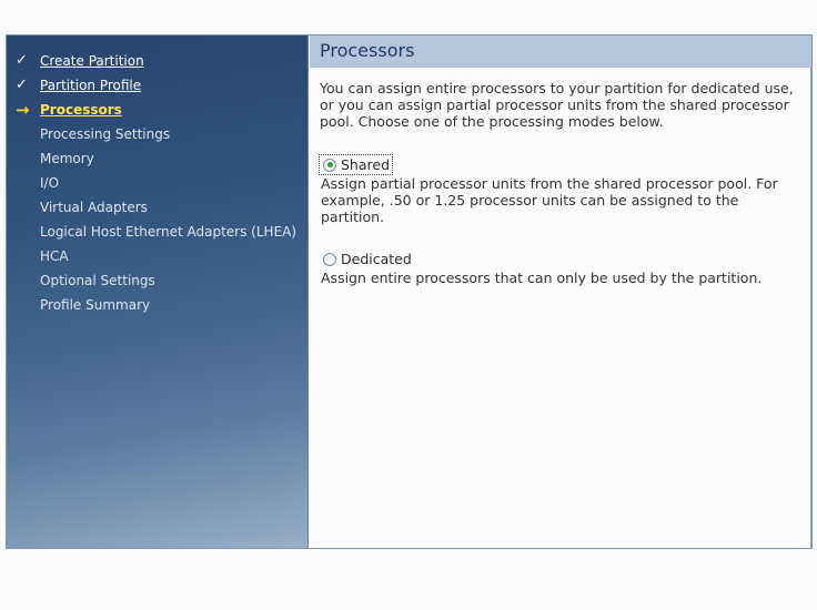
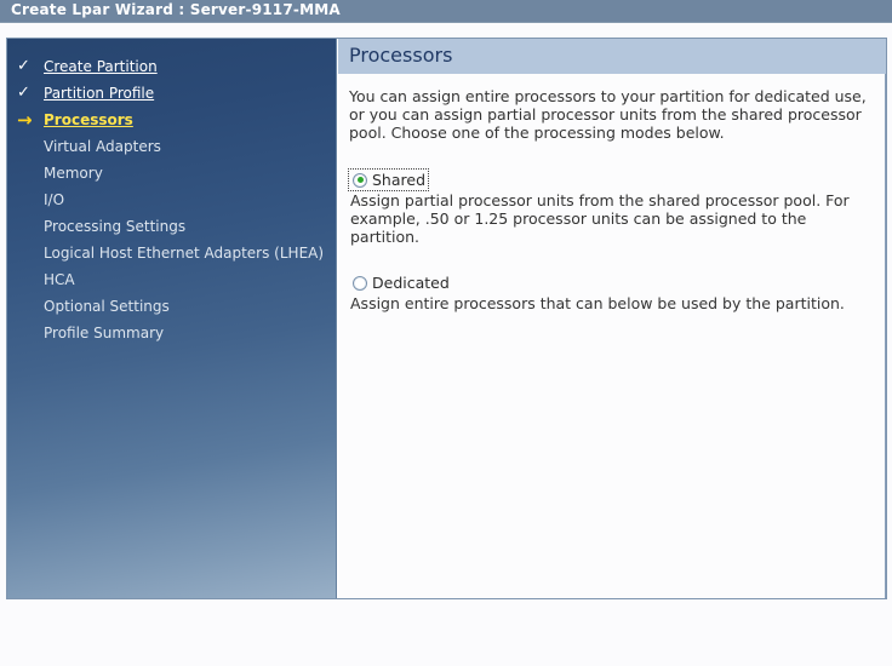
+ Create Lpar Wizard : Server-9117-MMA
  ✓
  Create Partition
  ✓
  Partition Profile
  →
  Processors
- Processing Settings
+ Virtual Adapters
  Memory
  I/O
- Virtual Adapters
+ Processing Settings
  Logical Host Ethernet Adapters (LHEA)
  HCA
  Optional Settings
  Profile Summary
  Processors
  You can assign entire processors to your partition for dedicated use, or you can assign partial processor units from the shared processor pool. Choose one of the processing modes below.
  Shared
  Assign partial processor units from the shared processor pool. For example, .50 or 1.25 processor units can be assigned to the partition.
  Dedicated
- Assign entire processors that can only be used by the partition.
+ Assign entire processors that can below be used by the partition.
